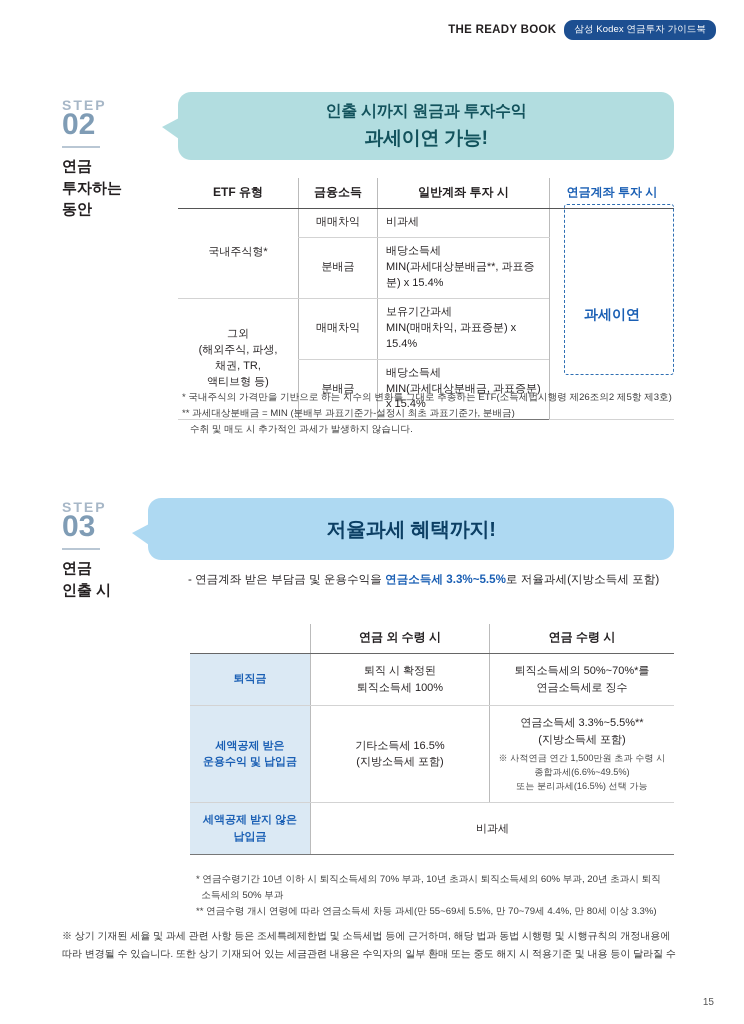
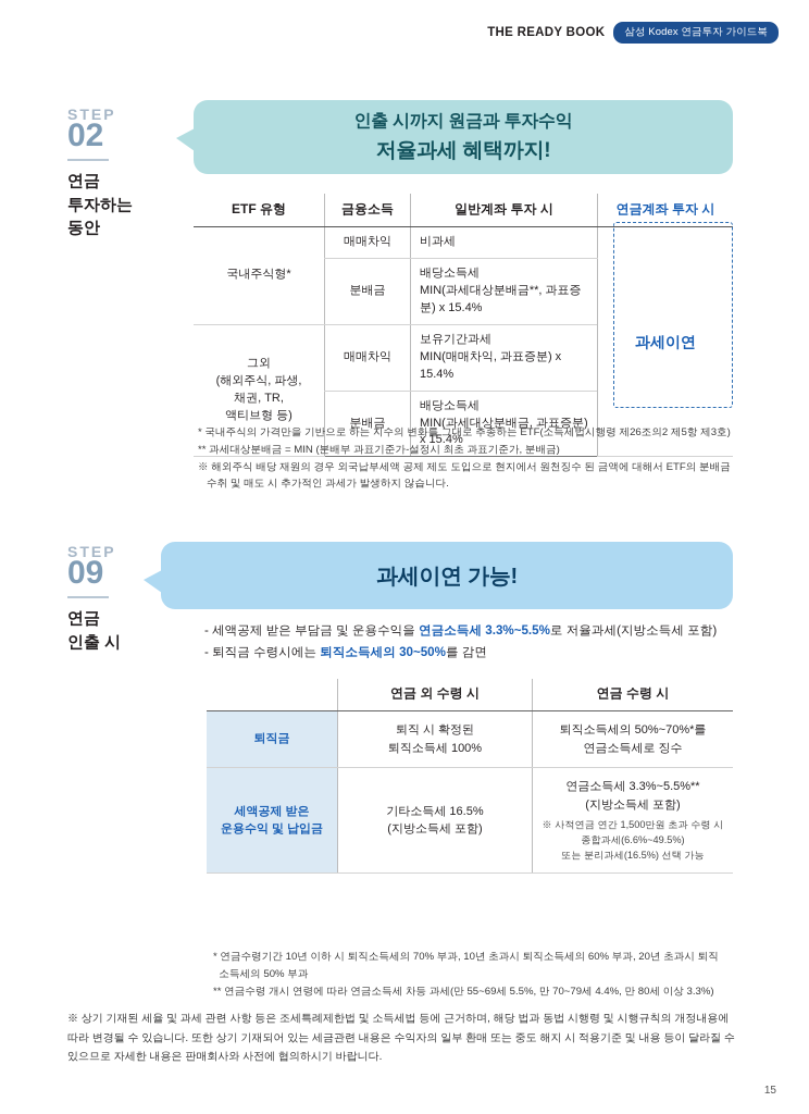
  THE READY BOOK
  삼성 Kodex 연금투자 가이드북
  STEP
  02
  연금
  투자하는
  동안
  인출 시까지 원금과 투자수익
- 과세이연 가능!
+ 저율과세 혜택까지!
  ETF 유형	금융소득	일반계좌 투자 시	연금계좌 투자 시
  국내주식형*	매매차익	비과세	과세이연
  분배금	배당소득세 MIN(과세대상분배금**, 과표증분) x 15.4%
  그외 (해외주식, 파생, 채권, TR, 액티브형 등)	매매차익	보유기간과세 MIN(매매차익, 과표증분) x 15.4%
  분배금	배당소득세 MIN(과세대상분배금, 과표증분) x 15.4%
  * 국내주식의 가격만을 기반으로 하는 지수의 변화를 그대로 추종하는 ETF(소득세법시행령 제26조의2 제5항 제3호)
  ** 과세대상분배금 = MIN (분배부 과표기준가-설정시 최초 과표기준가, 분배금)
+ ※ 해외주식 배당 재원의 경우 외국납부세액 공제 제도 도입으로 현지에서 원천징수 된 금액에 대해서 ETF의 분배금
  수취 및 매도 시 추가적인 과세가 발생하지 않습니다.
  STEP
- 03
+ 09
  연금
  인출 시
- 저율과세 혜택까지!
+ 과세이연 가능!
- - 연금계좌 받은 부담금 및 운용수익을 연금소득세 3.3%~5.5%로 저율과세(지방소득세 포함)
+ - 세액공제 받은 부담금 및 운용수익을 연금소득세 3.3%~5.5%로 저율과세(지방소득세 포함)
+ - 퇴직금 수령시에는 퇴직소득세의 30~50%를 감면
  	연금 외 수령 시	연금 수령 시
  퇴직금	퇴직 시 확정된 퇴직소득세 100%	퇴직소득세의 50%~70%*를 연금소득세로 징수
  세액공제 받은 운용수익 및 납입금	기타소득세 16.5% (지방소득세 포함)	연금소득세 3.3%~5.5%** (지방소득세 포함) ※ 사적연금 연간 1,500만원 초과 수령 시 종합과세(6.6%~49.5%) 또는 분리과세(16.5%) 선택 가능
- 세액공제 받지 않은 납입금	비과세
  * 연금수령기간 10년 이하 시 퇴직소득세의 70% 부과, 10년 초과시 퇴직소득세의 60% 부과, 20년 초과시 퇴직
  소득세의 50% 부과
  ** 연금수령 개시 연령에 따라 연금소득세 차등 과세(만 55~69세 5.5%, 만 70~79세 4.4%, 만 80세 이상 3.3%)
  ※ 상기 기재된 세율 및 과세 관련 사항 등은 조세특례제한법 및 소득세법 등에 근거하며, 해당 법과 동법 시행령 및 시행규칙의 개정내용에
  따라 변경될 수 있습니다. 또한 상기 기재되어 있는 세금관련 내용은 수익자의 일부 환매 또는 중도 해지 시 적용기준 및 내용 등이 달라질 수
+ 있으므로 자세한 내용은 판매회사와 사전에 협의하시기 바랍니다.
  15
